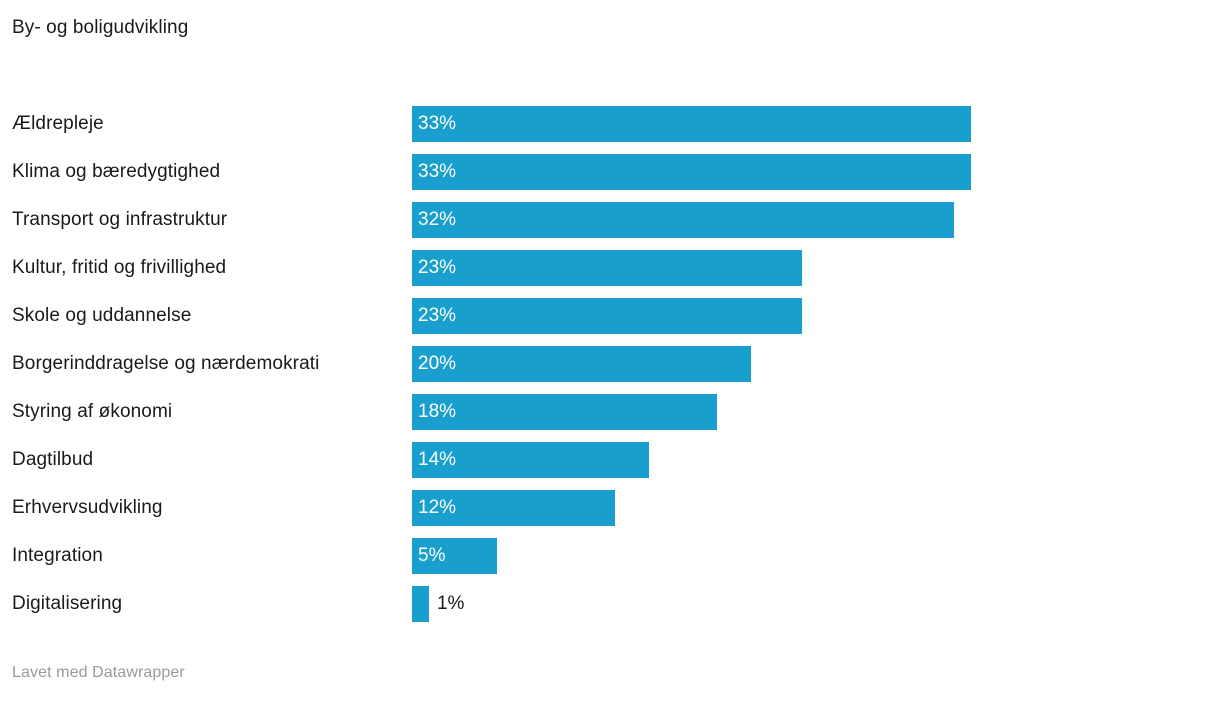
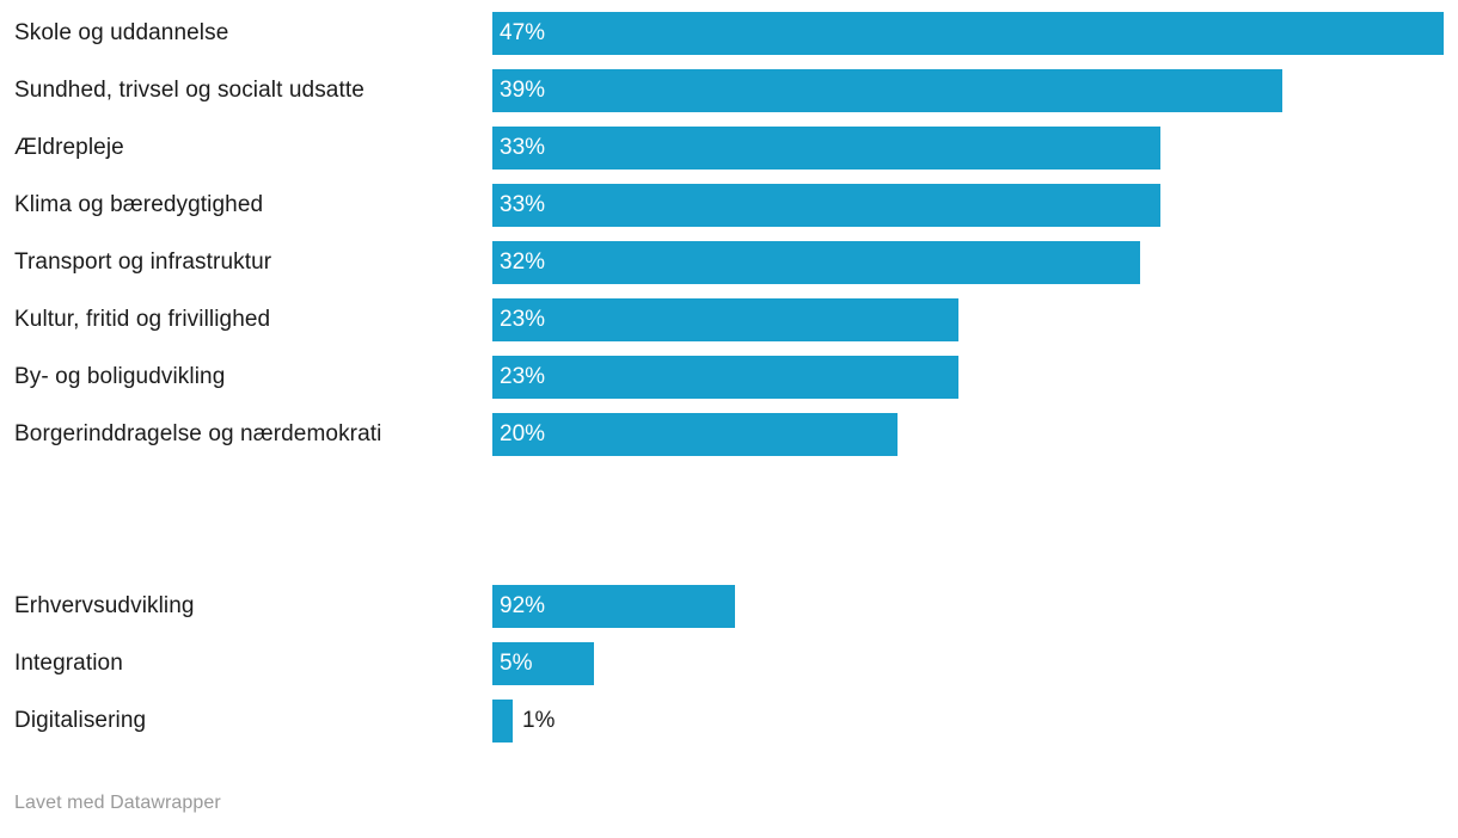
- By- og boligudvikling
+ Skole og uddannelse
+ 47%
+ Sundhed, trivsel og socialt udsatte
+ 39%
  Ældrepleje
  33%
  Klima og bæredygtighed
  33%
  Transport og infrastruktur
  32%
  Kultur, fritid og frivillighed
  23%
- Skole og uddannelse
+ By- og boligudvikling
  23%
  Borgerinddragelse og nærdemokrati
  20%
- Styring af økonomi
- 18%
- Dagtilbud
- 14%
  Erhvervsudvikling
- 12%
+ 92%
  Integration
  5%
  Digitalisering
  1%
  Lavet med Datawrapper
